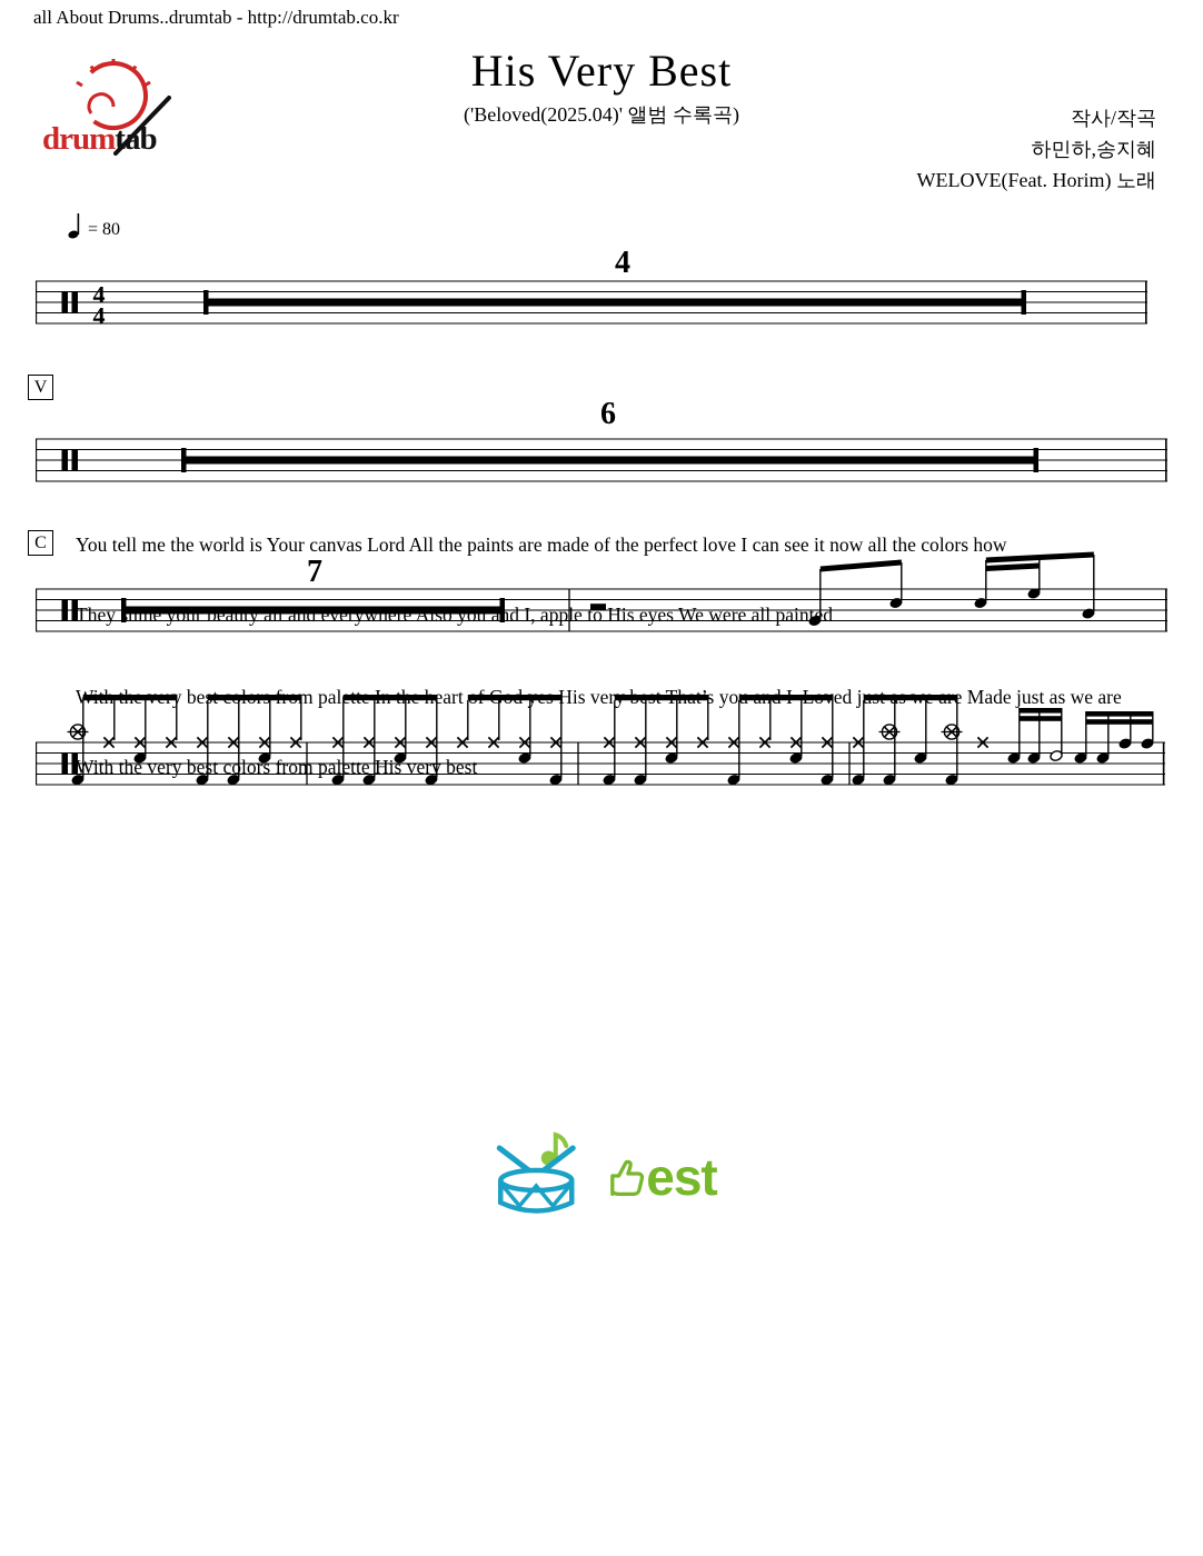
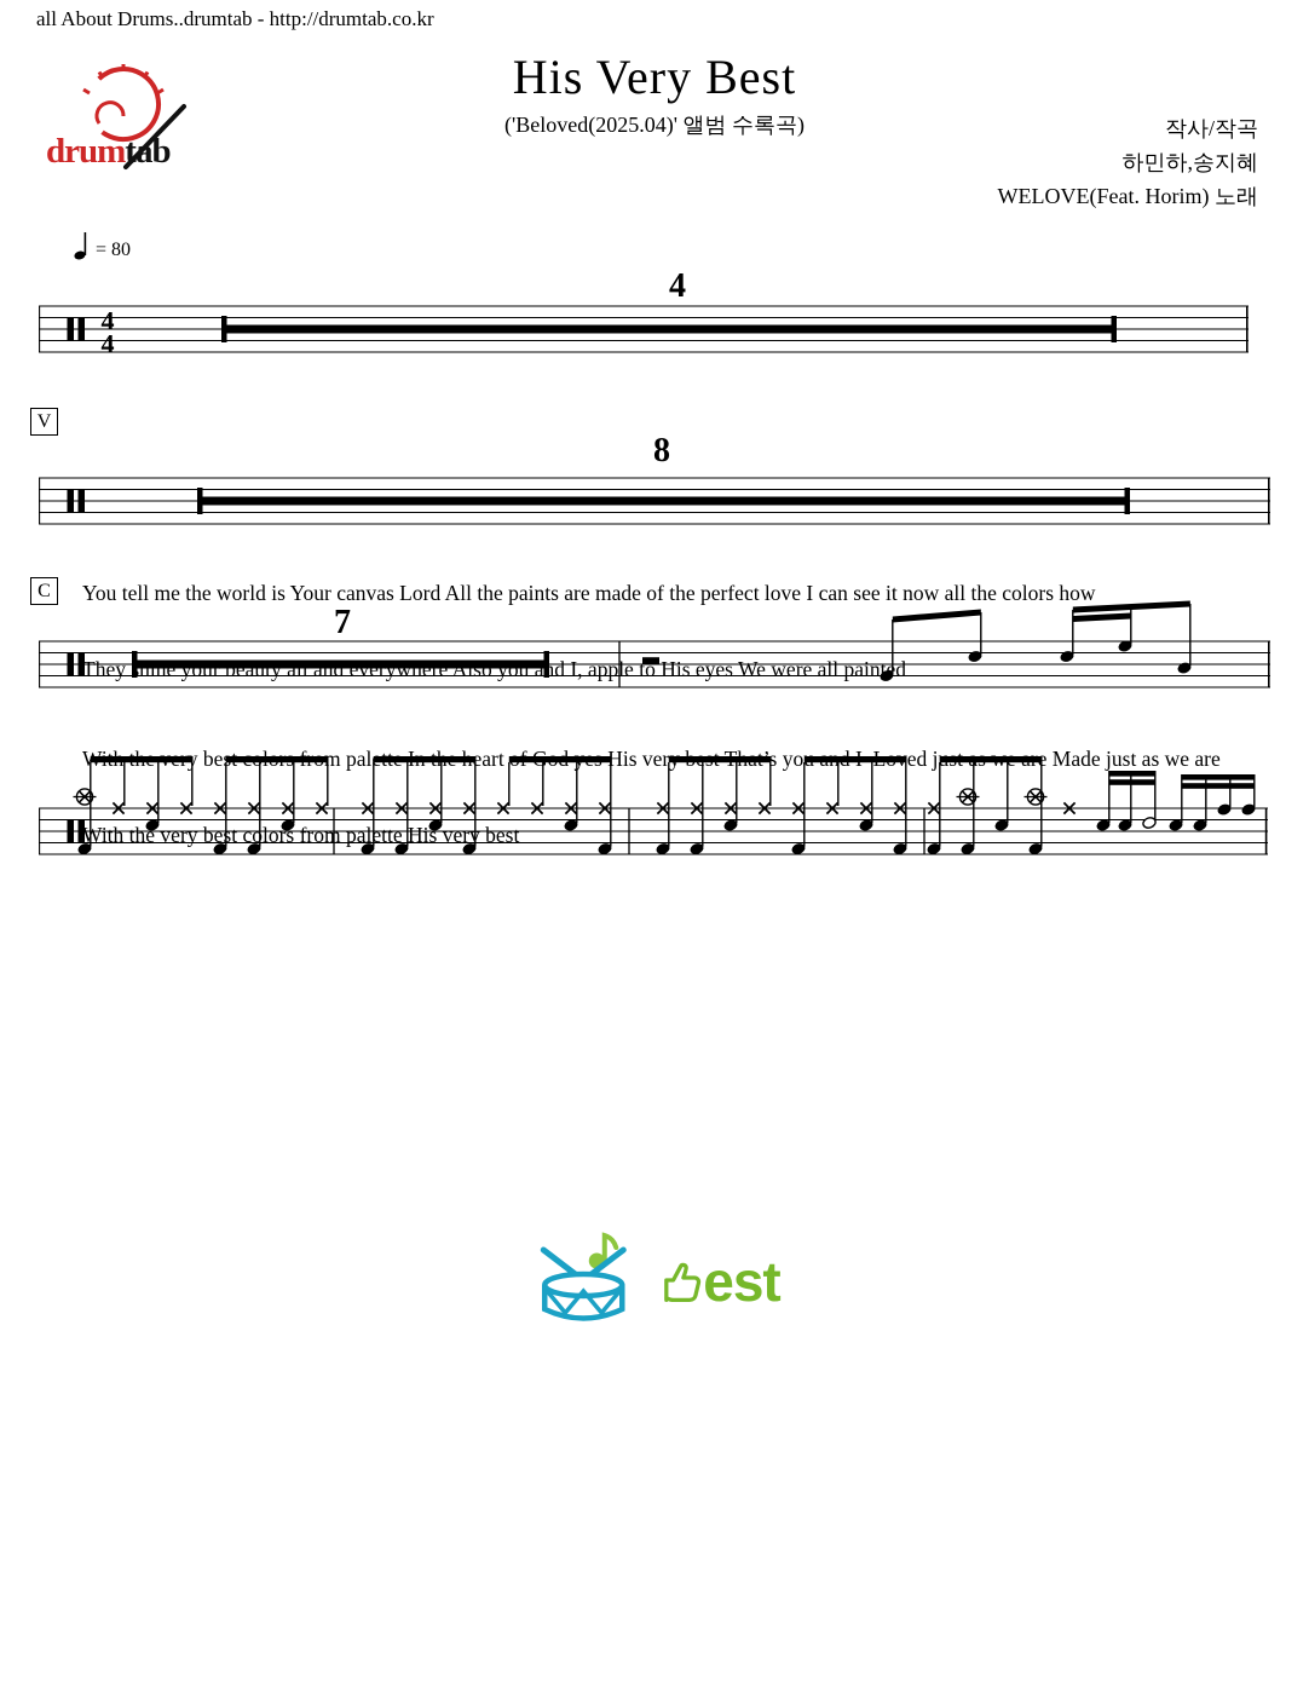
  all About Drums..drumtab - http://drumtab.co.kr
  drumtb
  His Very Best
  ('Beloved(2025.04)' 앨범 수록곡)
  작사/작곡
  하민하,송지혜
  WELOVE(Feat. Horim) 노래
  = 80
  4
  4
  4
  V
- 6
+ 8
  You tell me the world is Your canvas Lord All the paints are made of the perfect love I can see it now all the colors how
  Theyhine your beauty all and everywhere Also you ad I, apple to His eyes We were all painted
  C
  7
  With the very best colors from palette His ver best
  est
